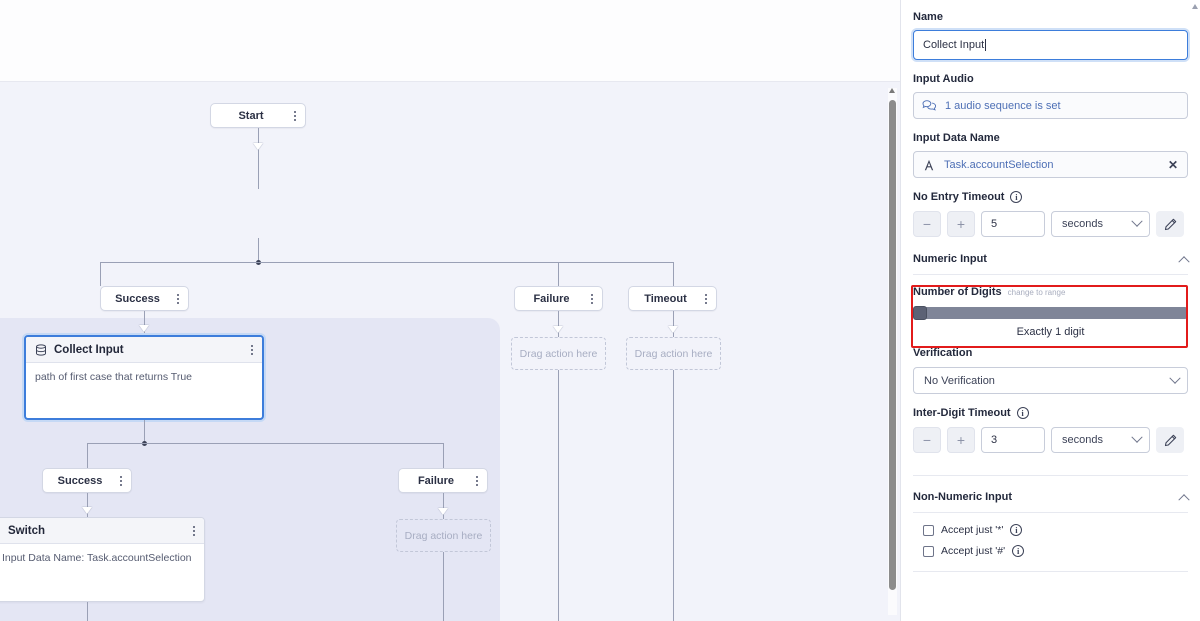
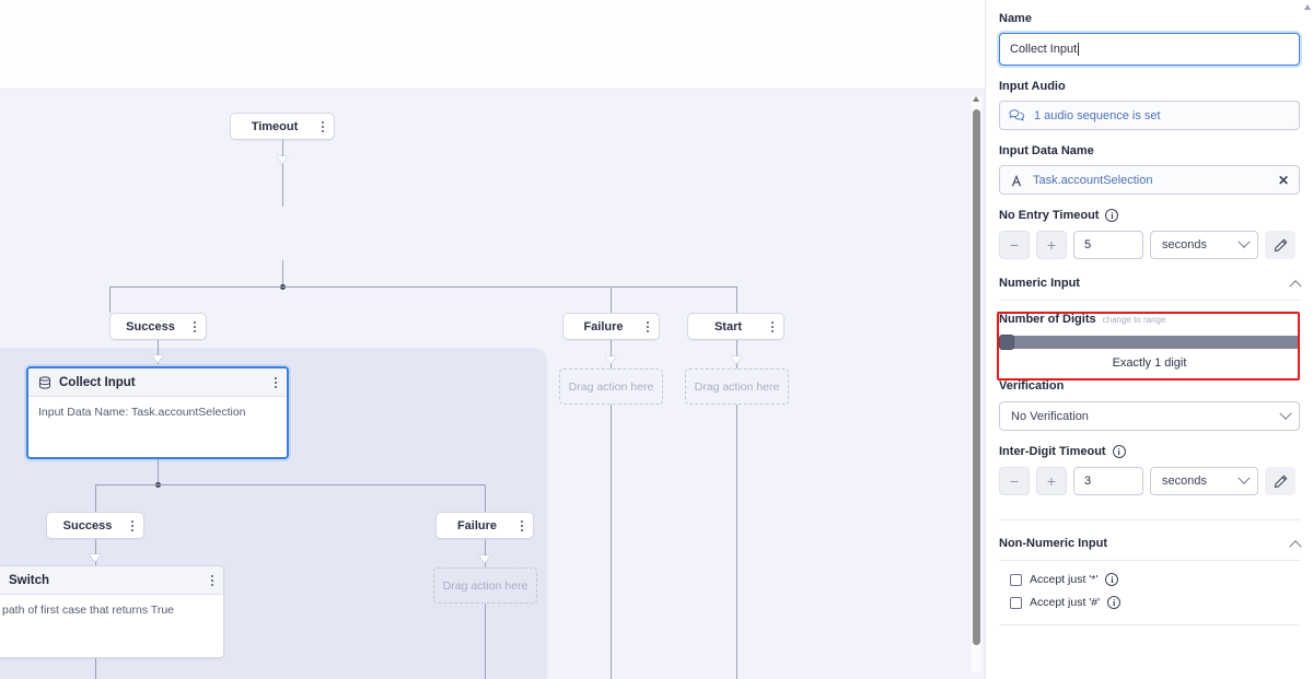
- Start
+ Timeout
  Success
  Failure
- Timeout
+ Start
  Drag action here
  Drag action here
  Collect Input
- path of first case that returns True
+ Input Data Name: Task.accountSelection
  Success
  Failure
  Drag action here
  Switch
- Input Data Name: Task.accountSelection
+ path of first case that returns True
  Name
  Collect Input
  Input Audio
  1 audio sequence is set
  Input Data Name
  Task.accountSelection
  ✕
  No Entry Timeout
  i
  −
  +
  5
  seconds
  Numeric Input
  Number of Digits
  change to range
  Exactly 1 digit
  Verification
  No Verification
  Inter-Digit Timeout
  i
  −
  +
  3
  seconds
  Non-Numeric Input
  Accept just '*'
  i
  Accept just '#'
  i
